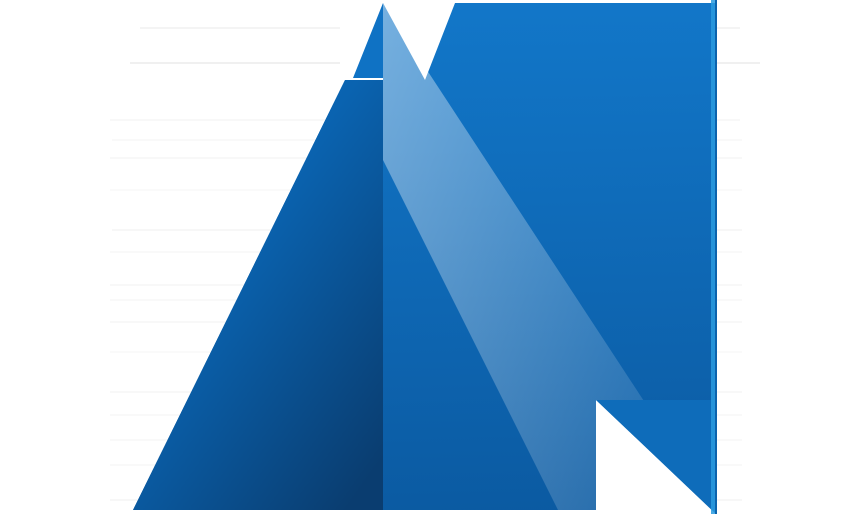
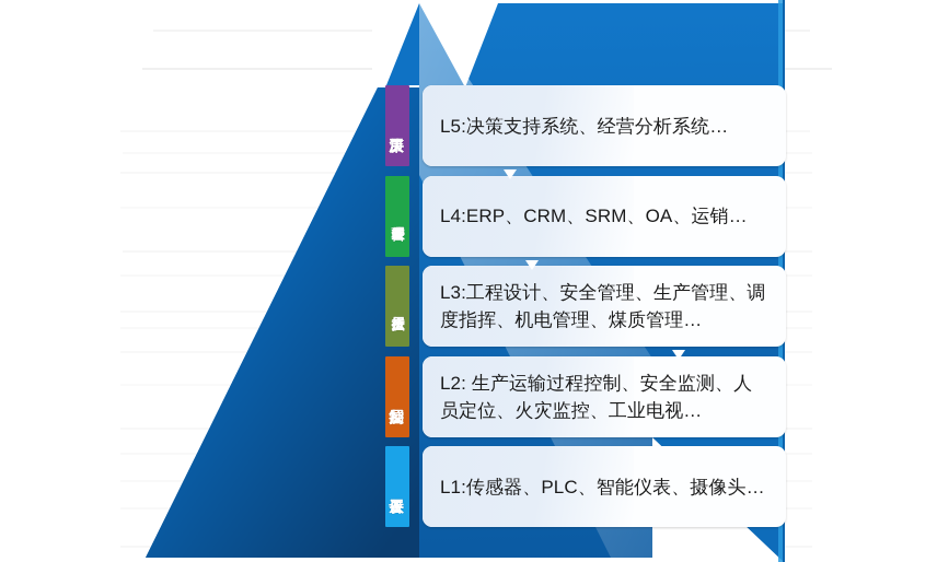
+ L5:决策支持系统、经营分析系统…
+ L4:ERP、CRM、SRM、OA、运销…
+ L3:工程设计、安全管理、生产管理、调度指挥、机电管理、煤质管理…
+ L2: 生产运输过程控制、安全监测、人员定位、火灾监控、工业电视…
+ L1:传感器、PLC、智能仪表、摄像头…
